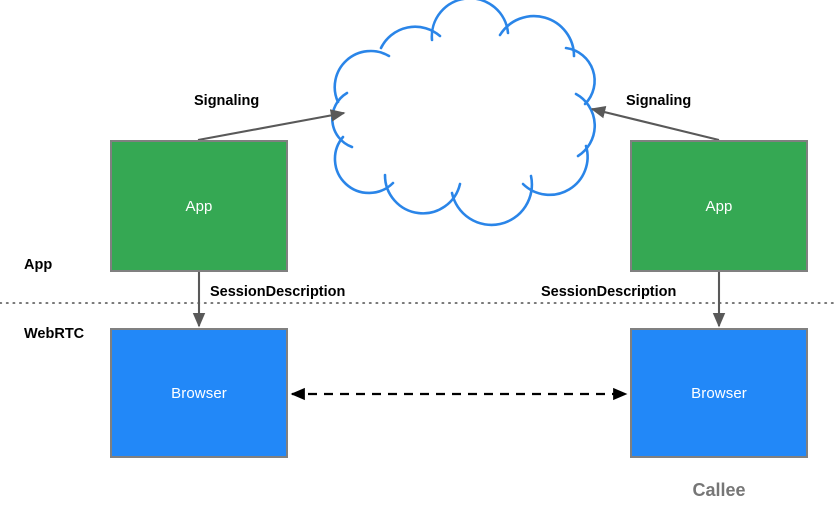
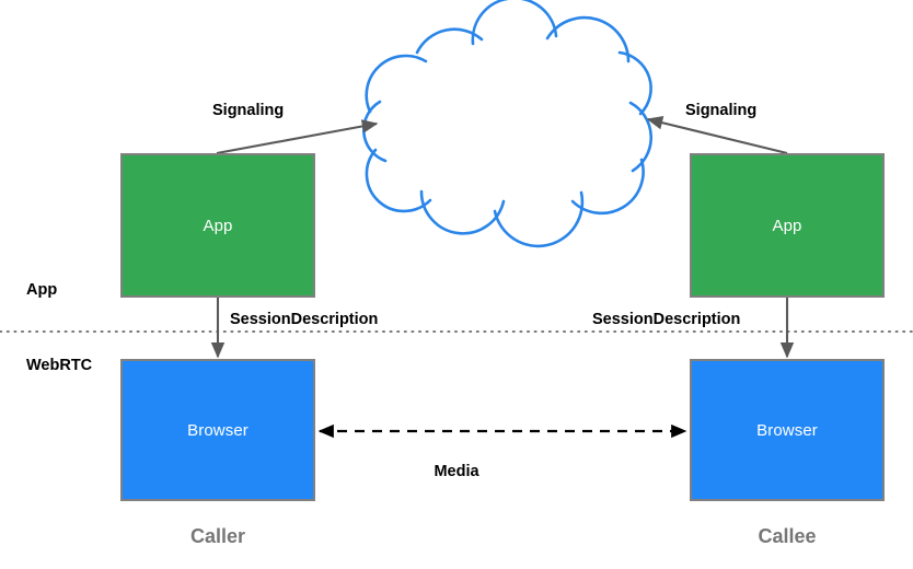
  App
  App
  Browser
  Browser
  App
  WebRTC
  Signaling
  Signaling
  SessionDescription
  SessionDescription
+ Media
+ Caller
  Callee
